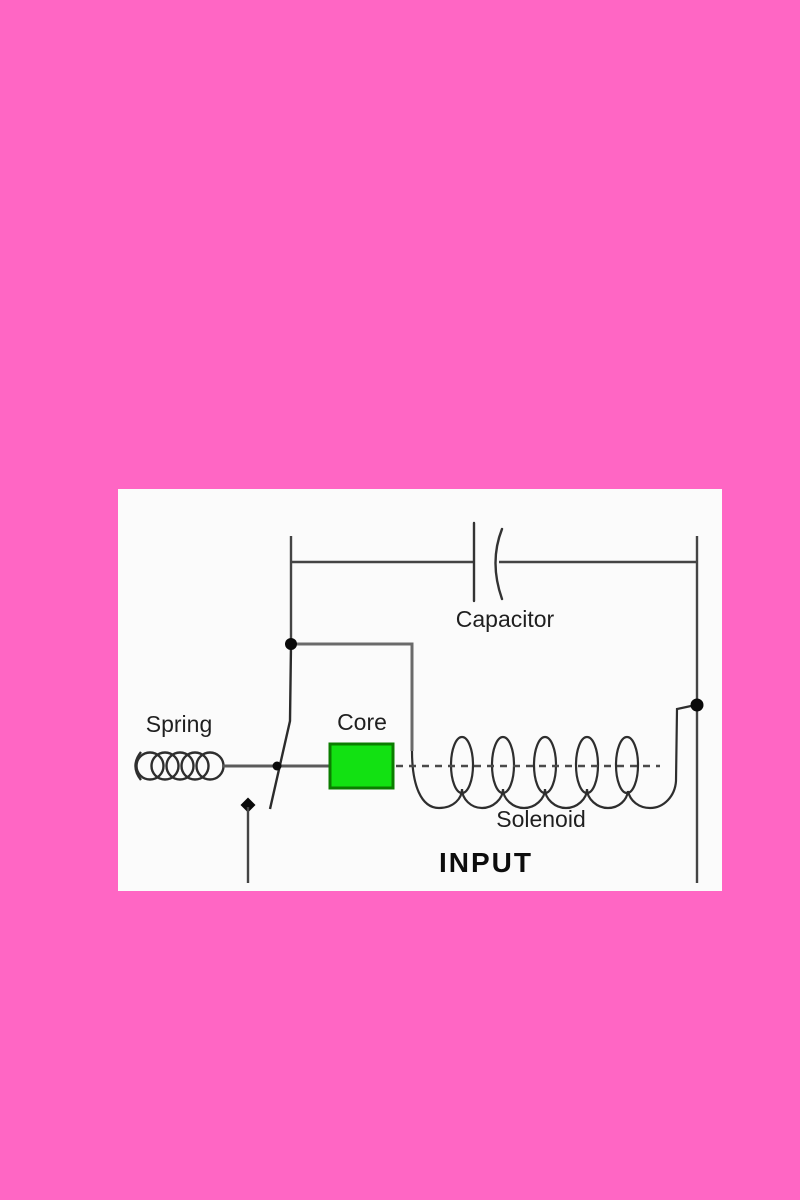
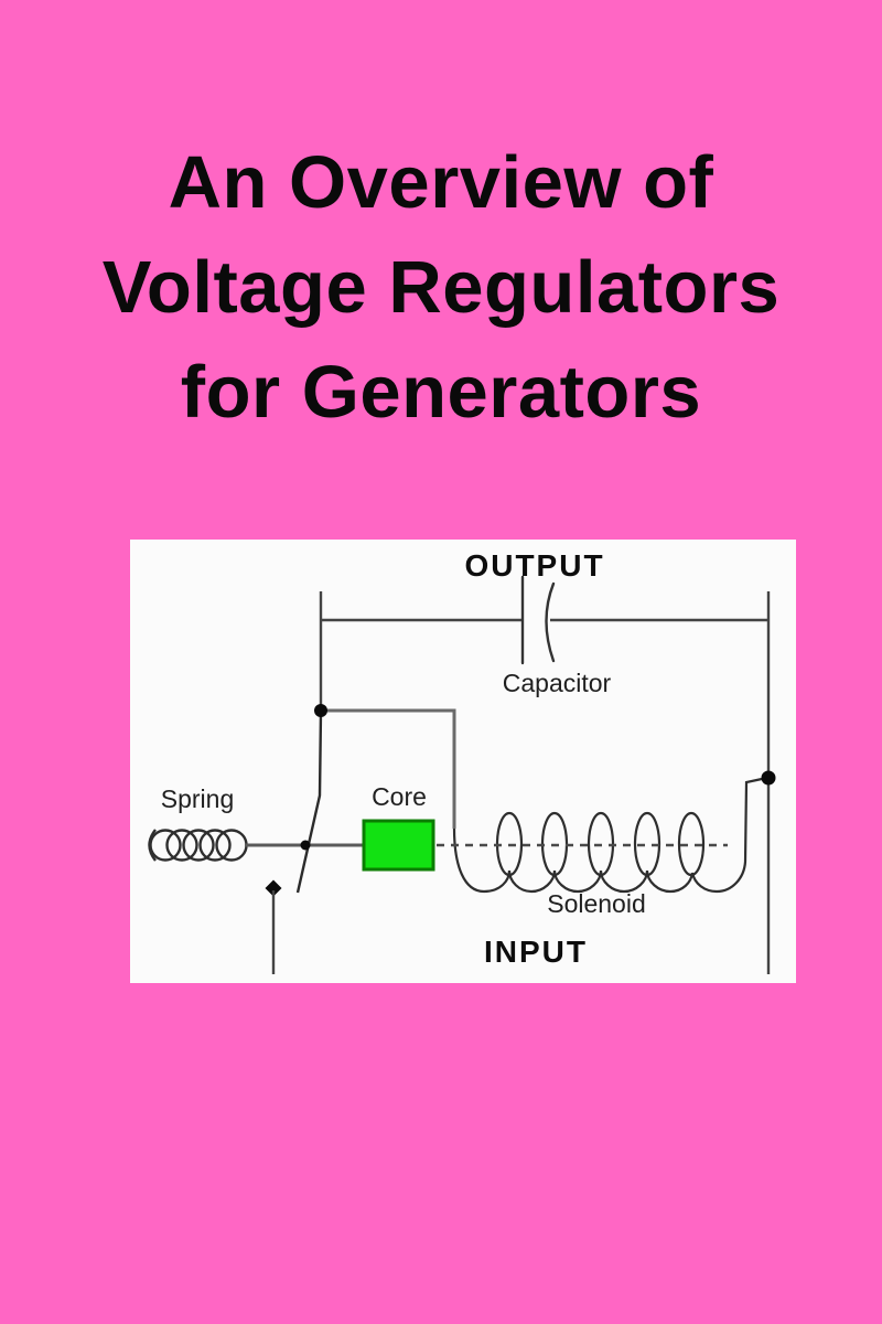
+ An Overview of
+ Voltage Regulators
+ for Generators
+ OUTPUT
  Capacitor
  Spring
  Core
  Solenoid
  INPUT
